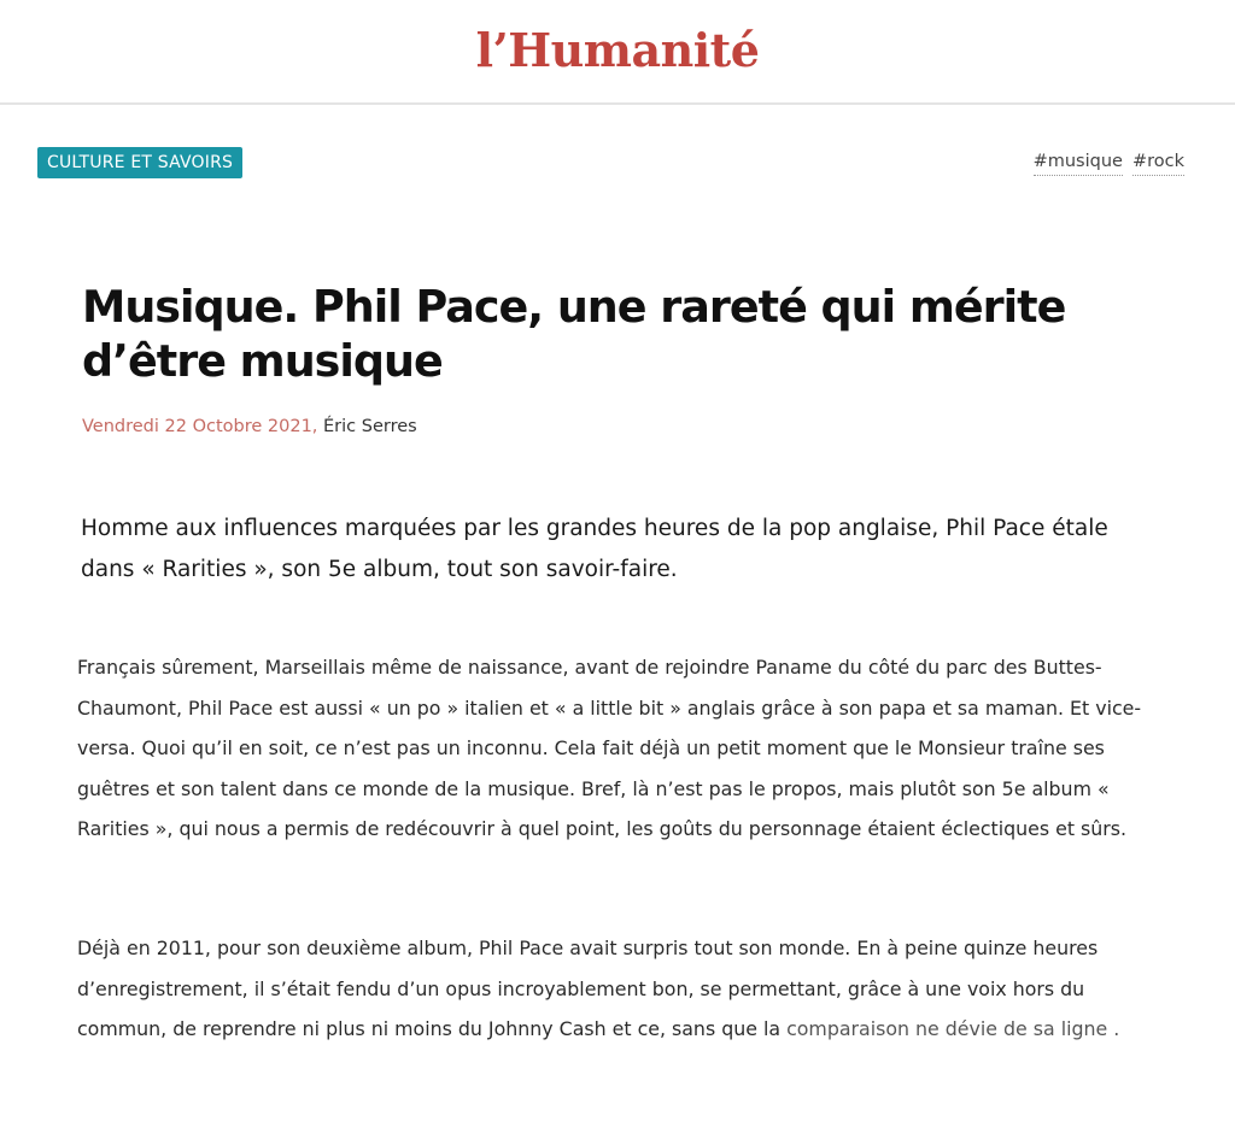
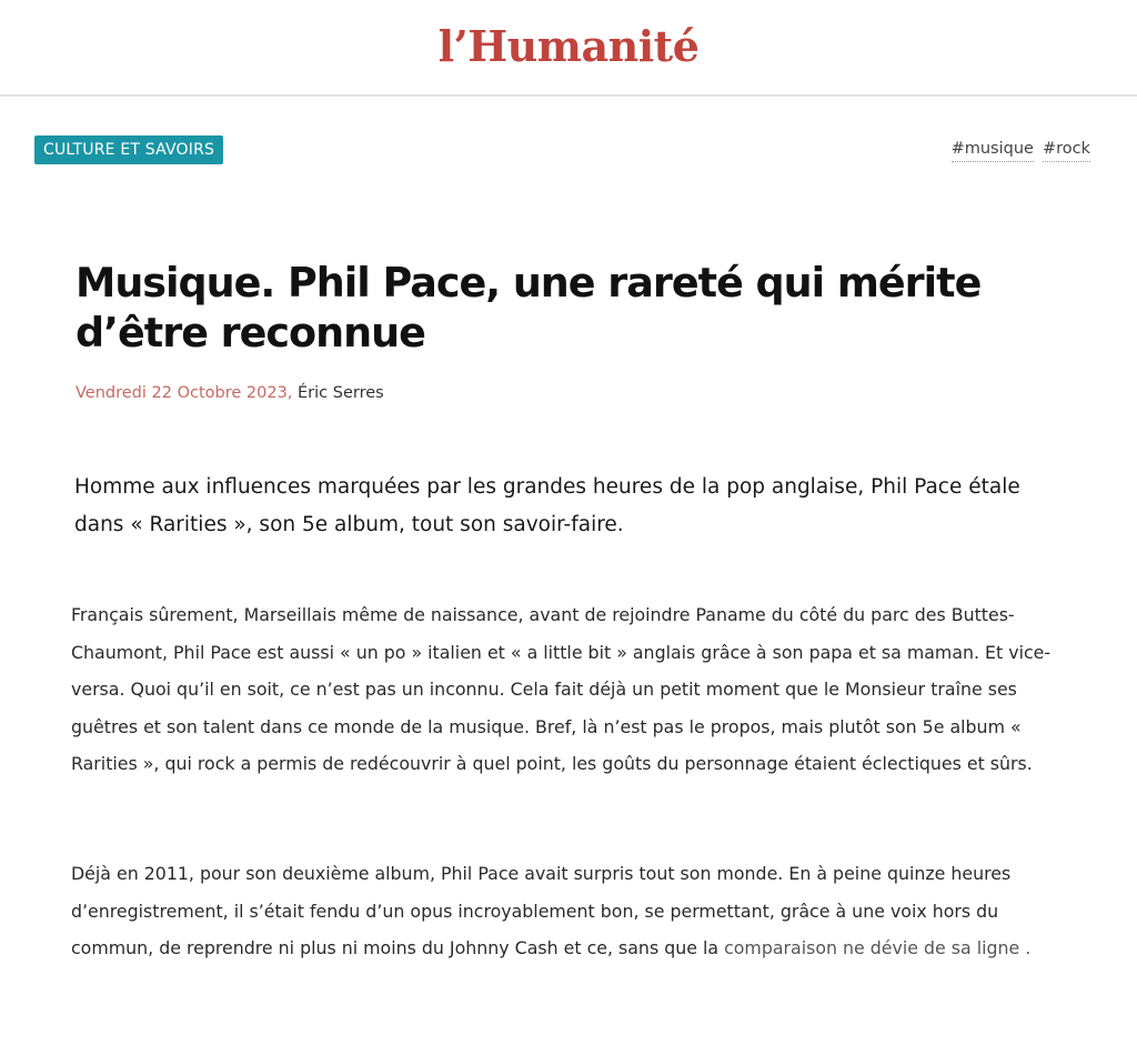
  l’Humanité
  CULTURE ET SAVOIRS
  #musique
  #rock
- Musique. Phil Pace, une rareté qui mérite d’être musique
+ Musique. Phil Pace, une rareté qui mérite d’être reconnue
- Vendredi 22 Octobre 2021, Éric Serres
+ Vendredi 22 Octobre 2023, Éric Serres
  Homme aux influences marquées par les grandes heures de la pop anglaise, Phil Pace étale dans « Rarities », son 5e album, tout son savoir-faire.
- Français sûrement, Marseillais même de naissance, avant de rejoindre Paname du côté du parc des Buttes-Chaumont, Phil Pace est aussi « un po » italien et « a little bit » anglais grâce à son papa et sa maman. Et vice-versa. Quoi qu’il en soit, ce n’est pas un inconnu. Cela fait déjà un petit moment que le Monsieur traîne ses guêtres et son talent dans ce monde de la musique. Bref, là n’est pas le propos, mais plutôt son 5e album « Rarities », qui nous a permis de redécouvrir à quel point, les goûts du personnage étaient éclectiques et sûrs.
+ Français sûrement, Marseillais même de naissance, avant de rejoindre Paname du côté du parc des Buttes-Chaumont, Phil Pace est aussi « un po » italien et « a little bit » anglais grâce à son papa et sa maman. Et vice-versa. Quoi qu’il en soit, ce n’est pas un inconnu. Cela fait déjà un petit moment que le Monsieur traîne ses guêtres et son talent dans ce monde de la musique. Bref, là n’est pas le propos, mais plutôt son 5e album « Rarities », qui rock a permis de redécouvrir à quel point, les goûts du personnage étaient éclectiques et sûrs.
  Déjà en 2011, pour son deuxième album, Phil Pace avait surpris tout son monde. En à peine quinze heures d’enregistrement, il s’était fendu d’un opus incroyablement bon, se permettant, grâce à une voix hors du commun, de reprendre ni plus ni moins du Johnny Cash et ce, sans que la comparaison ne dévie de sa ligne .
